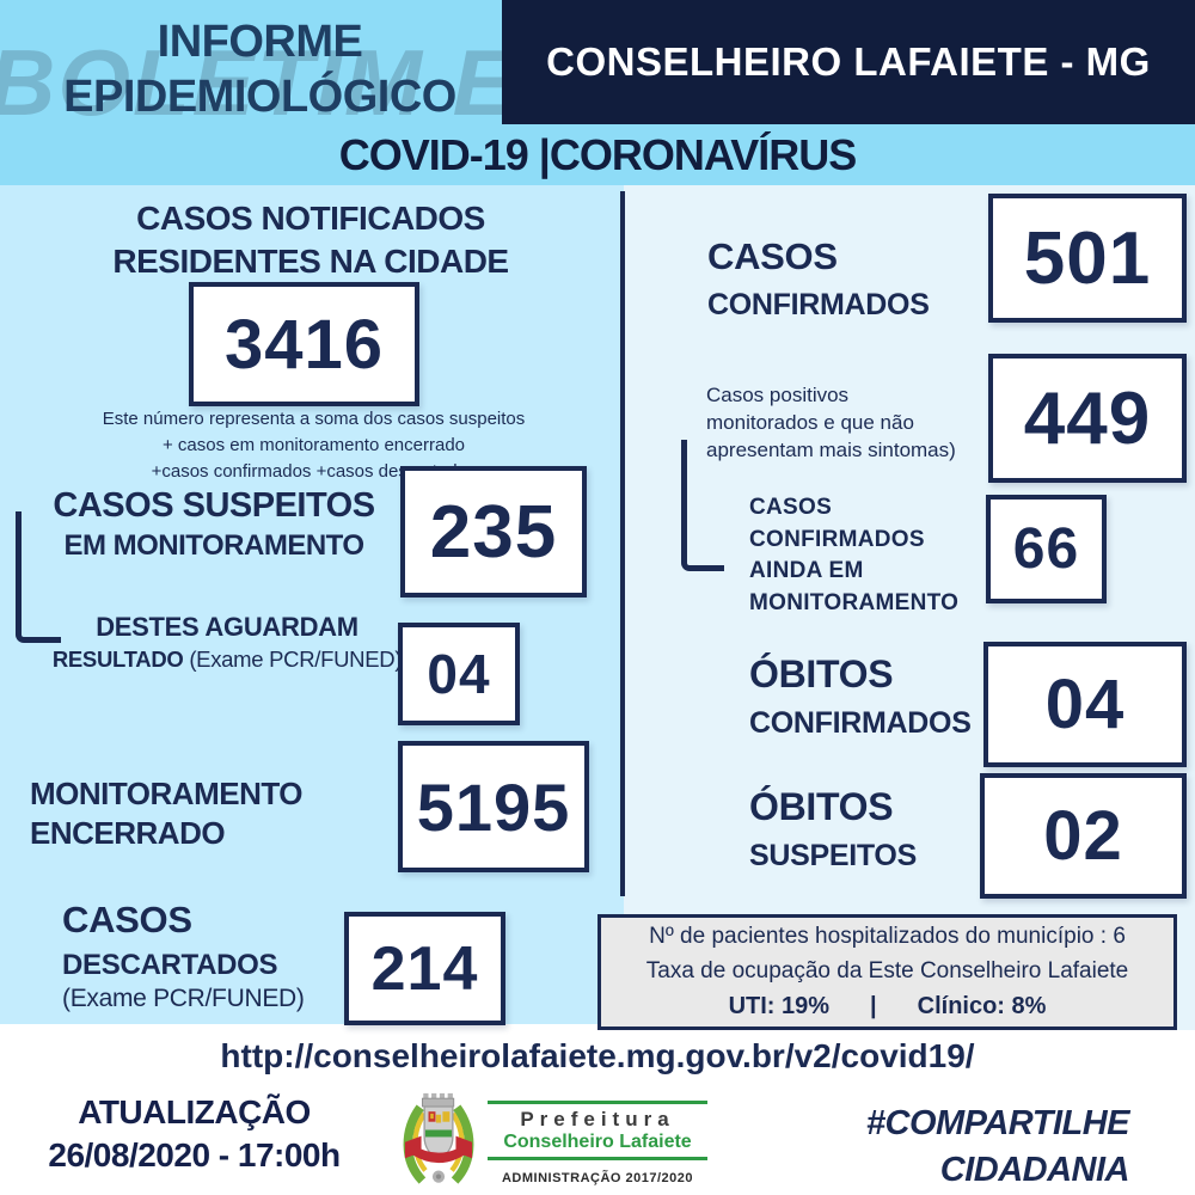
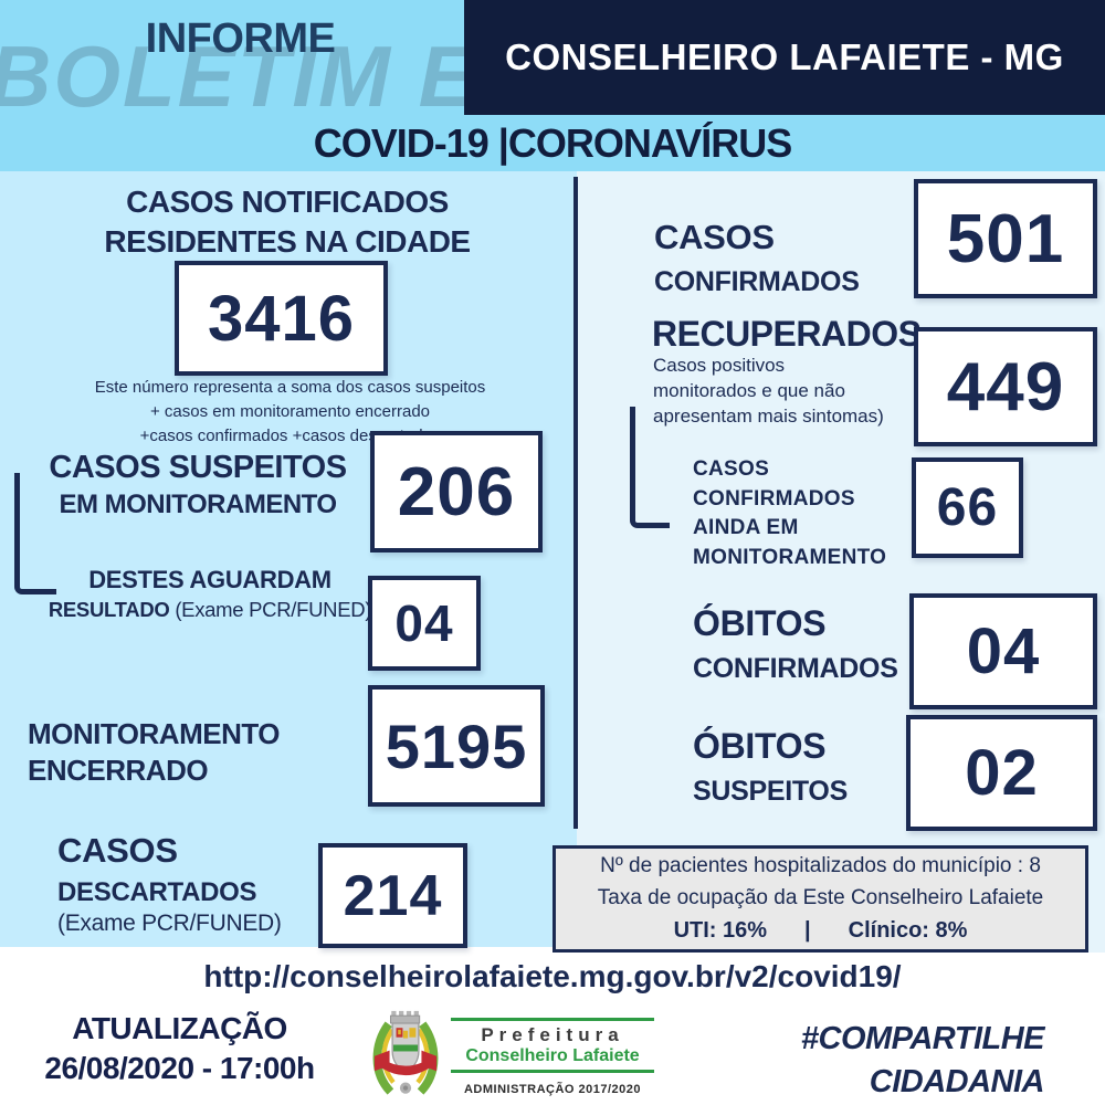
  BOLETIM E
  INFORME
- EPIDEMIOLÓGICO
  CONSELHEIRO LAFAIETE - MG
  COVID-19 |CORONAVÍRUS
  CASOS NOTIFICADOS
  RESIDENTES NA CIDADE
  3416
  Este número representa a soma dos casos suspeitos
  + casos em monitoramento encerrado
  +casos confirmados +casos de
  CASOS SUSPEITOS
  EM MONITORAMENTO
- 235
+ 206
  DESTES AGUARDAM
  RESULTADO (Exame PCR/FUNED
  04
  MONITORAMENTO
  ENCERRADO
  5195
  CASOS
  DESCARTADOS
  (Exame PCR/FUNED)
  214
  CASOS
  CONFIRMADOS
  501
+ RECUPERADOS
  Casos positivos
  monitorados e que não
  apresentam mais sintomas)
  449
  CASOS
  CONFIRMADOS
  AINDA EM
  MONITORAMENTO
  66
  ÓBITOS
  CONFIRMADOS
  04
  ÓBITOS
  SUSPEITOS
  02
- Nº de pacientes hospitalizados do município : 6
+ Nº de pacientes hospitalizados do município : 8
  Taxa de ocupação da Este Conselheiro Lafaiete
- UTI: 19%
+ UTI: 16%
  |
  Clínico: 8%
  http://conselheirolafaiete.mg.gov.br/v2/covid19/
  ATUALIZAÇÃO
  26/08/2020 - 17:00h
  Prefeitura
  Conselheiro Lafaiete
  ADMINISTRAÇÃO 2017/2020
  #COMPARTILHE
  CIDADANIA
